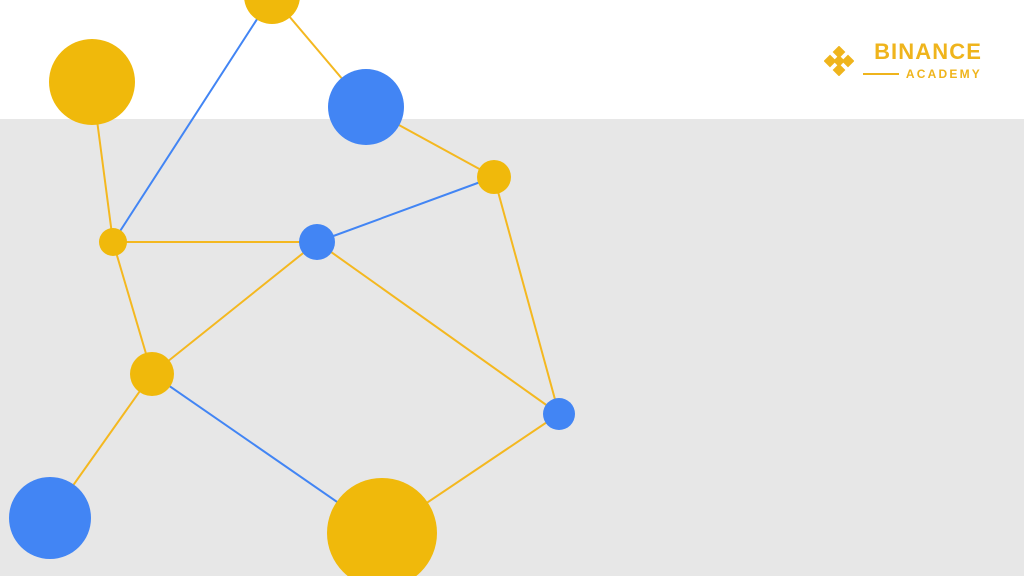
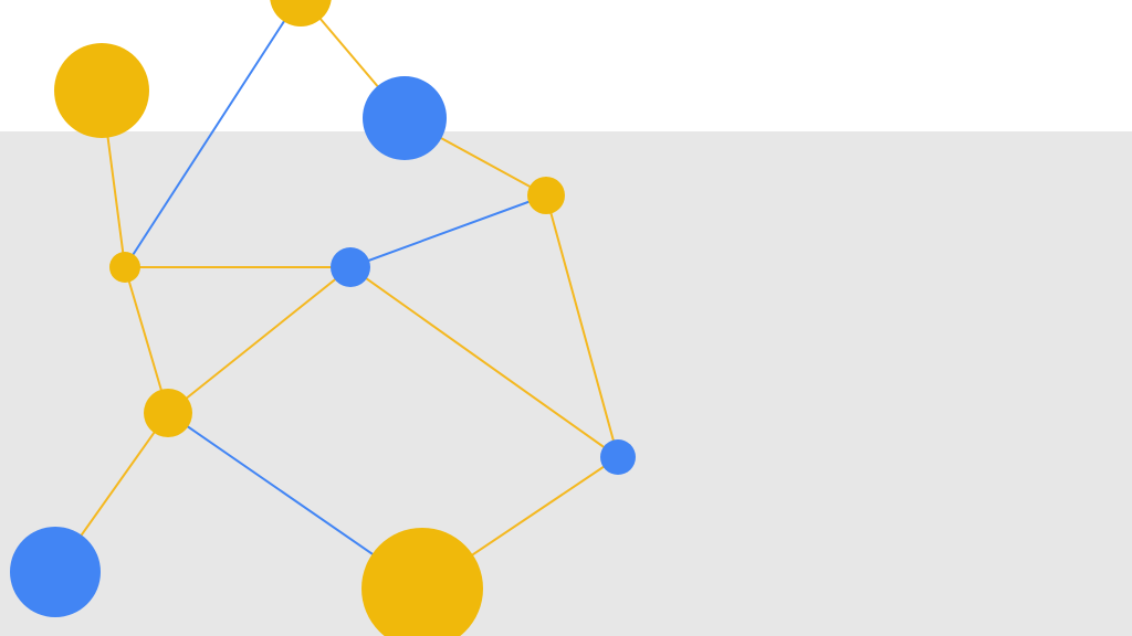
- BINANCE
- ACADEMY
